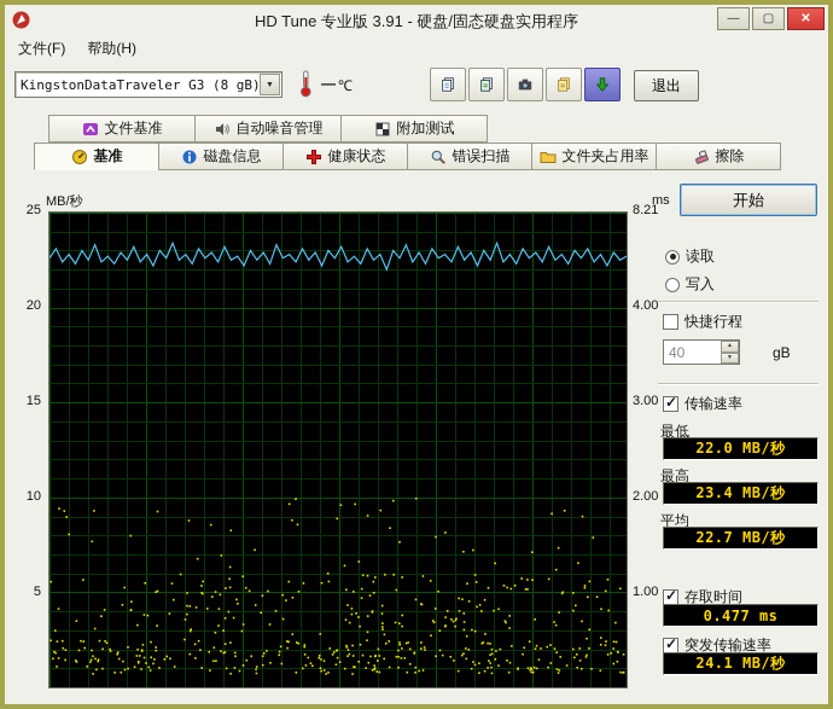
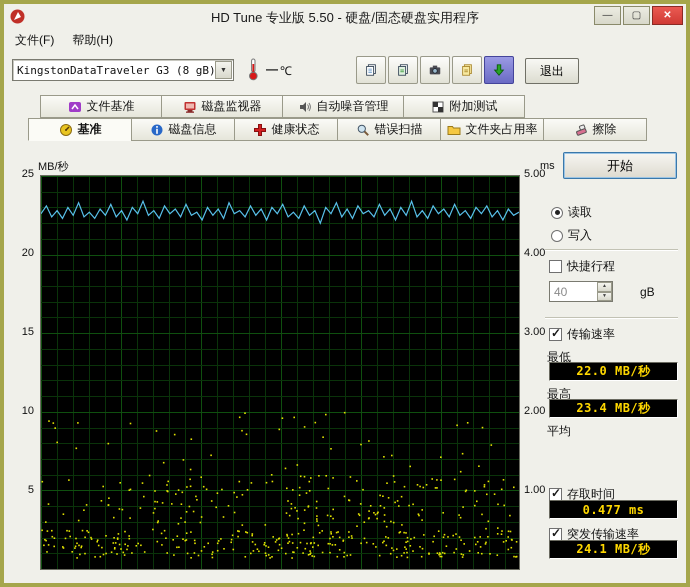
- HD Tune 专业版 3.91 - 硬盘/固态硬盘实用程序
+ HD Tune 专业版 5.50 - 硬盘/固态硬盘实用程序
  —
  ▢
  ✕
  文件(F)
  帮助(H)
  KingstonDataTraveler G3 (8 gB)
  —
  ℃
  退出
  文件基准
+ 磁盘监视器
  自动噪音管理
  附加测试
  基准
  磁盘信息
  健康状态
  错误扫描
  文件夹占用率
  擦除
  MB/秒
  ms
  25
  20
  15
  10
  5
- 8.21
+ 5.00
  4.00
  3.00
  2.00
  1.00
  开始
  读取
  写入
  快捷行程
  40
  gB
  传输速率
  最低
  22.0 MB/秒
  最高
  23.4 MB/秒
  平均
- 22.7 MB/秒
  存取时间
  0.477 ms
  突发传输速率
  24.1 MB/秒
